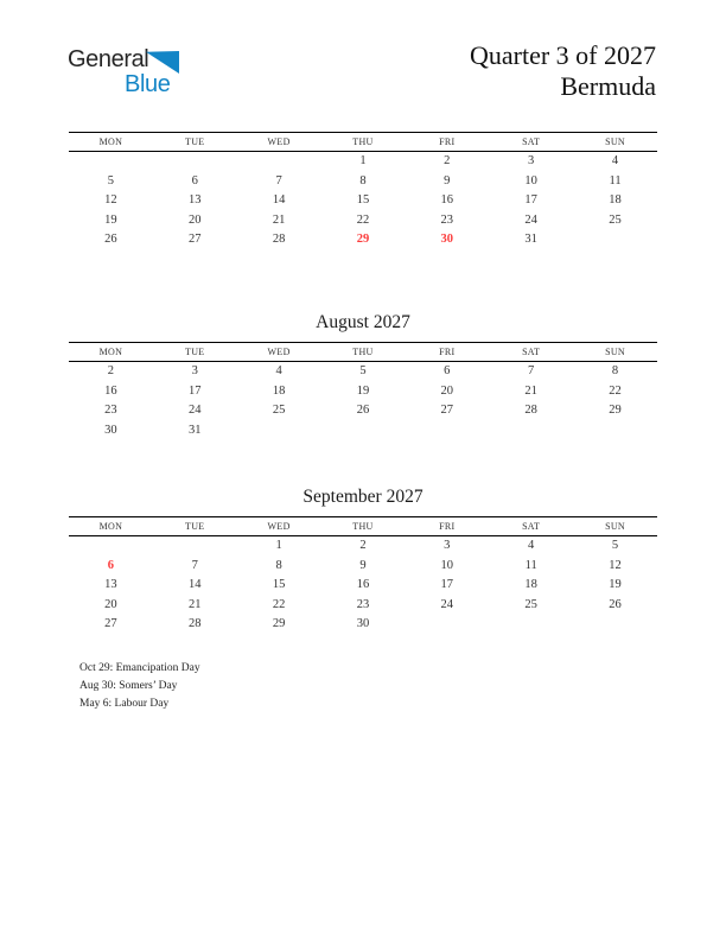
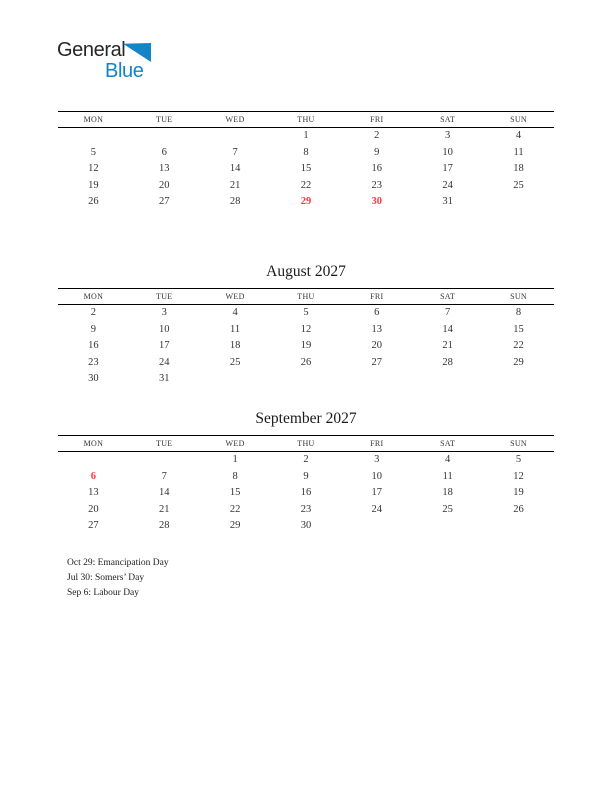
  General
  Blue
- Quarter 3 of 2027
- Bermuda
  MON	TUE	WED	THU	FRI	SAT	SUN
  			1	2	3	4
  5	6	7	8	9	10	11
  12	13	14	15	16	17	18
  19	20	21	22	23	24	25
  26	27	28	29	30	31
  August 2027
  MON	TUE	WED	THU	FRI	SAT	SUN
  2	3	4	5	6	7	8
+ 9	10	11	12	13	14	15
  16	17	18	19	20	21	22
  23	24	25	26	27	28	29
  30	31
  September 2027
  MON	TUE	WED	THU	FRI	SAT	SUN
  		1	2	3	4	5
  6	7	8	9	10	11	12
  13	14	15	16	17	18	19
  20	21	22	23	24	25	26
  27	28	29	30
  Oct 29: Emancipation Day
- Aug 30: Somers’ Day
+ Jul 30: Somers’ Day
- May 6: Labour Day
+ Sep 6: Labour Day
